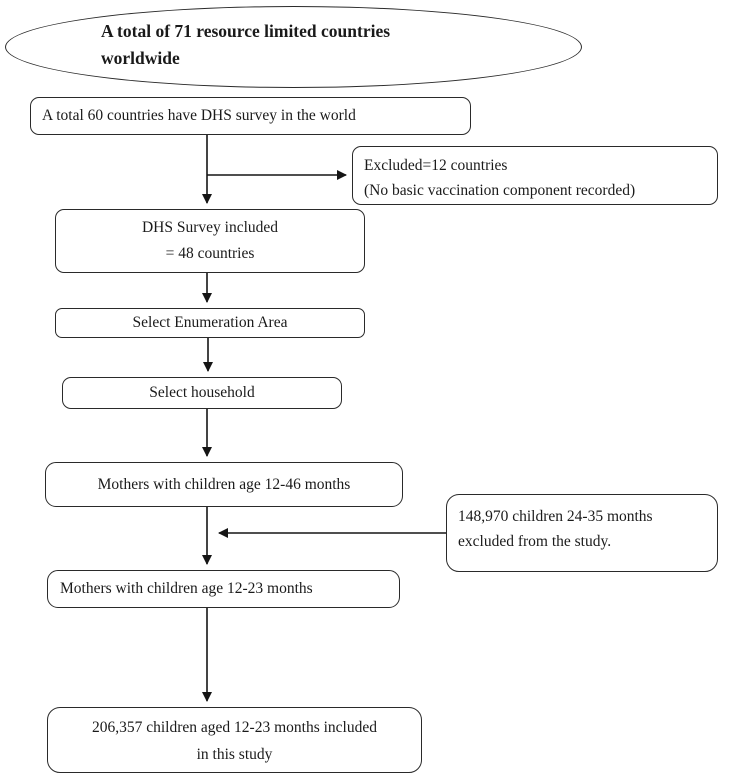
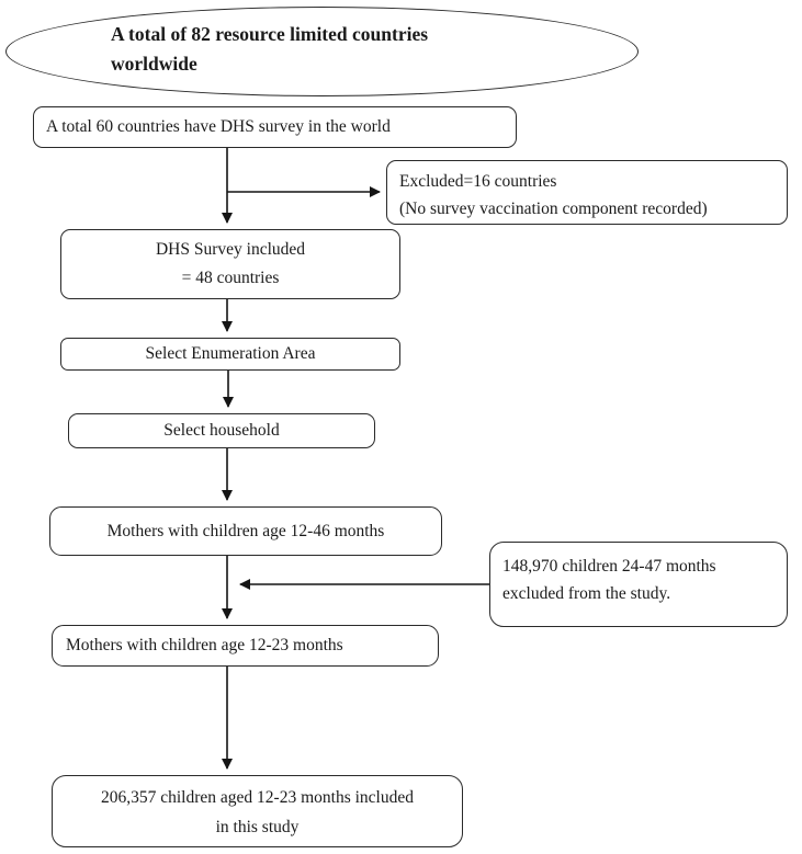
- A total of 71 resource limited countries
+ A total of 82 resource limited countries
  worldwide
  A total 60 countries have DHS survey in the world
- Excluded=12 countries
+ Excluded=16 countries
- (No basic vaccination component recorded)
+ (No survey vaccination component recorded)
  DHS Survey included
  = 48 countries
  Select Enumeration Area
  Select household
  Mothers with children age 12-46 months
- 148,970 children 24-35 months
+ 148,970 children 24-47 months
  excluded from the study.
  Mothers with children age 12-23 months
  206,357 children aged 12-23 months included
  in this study
